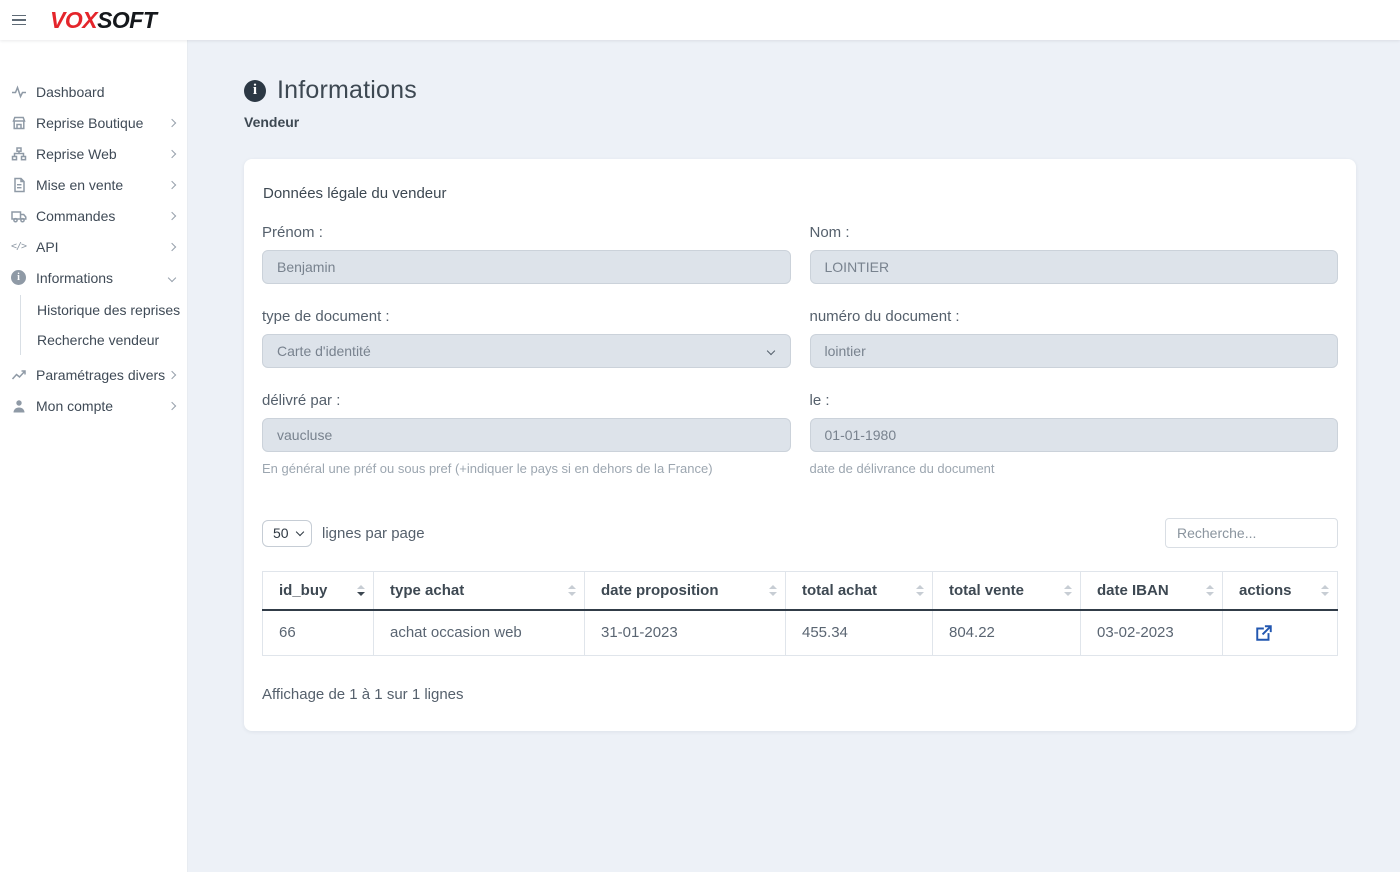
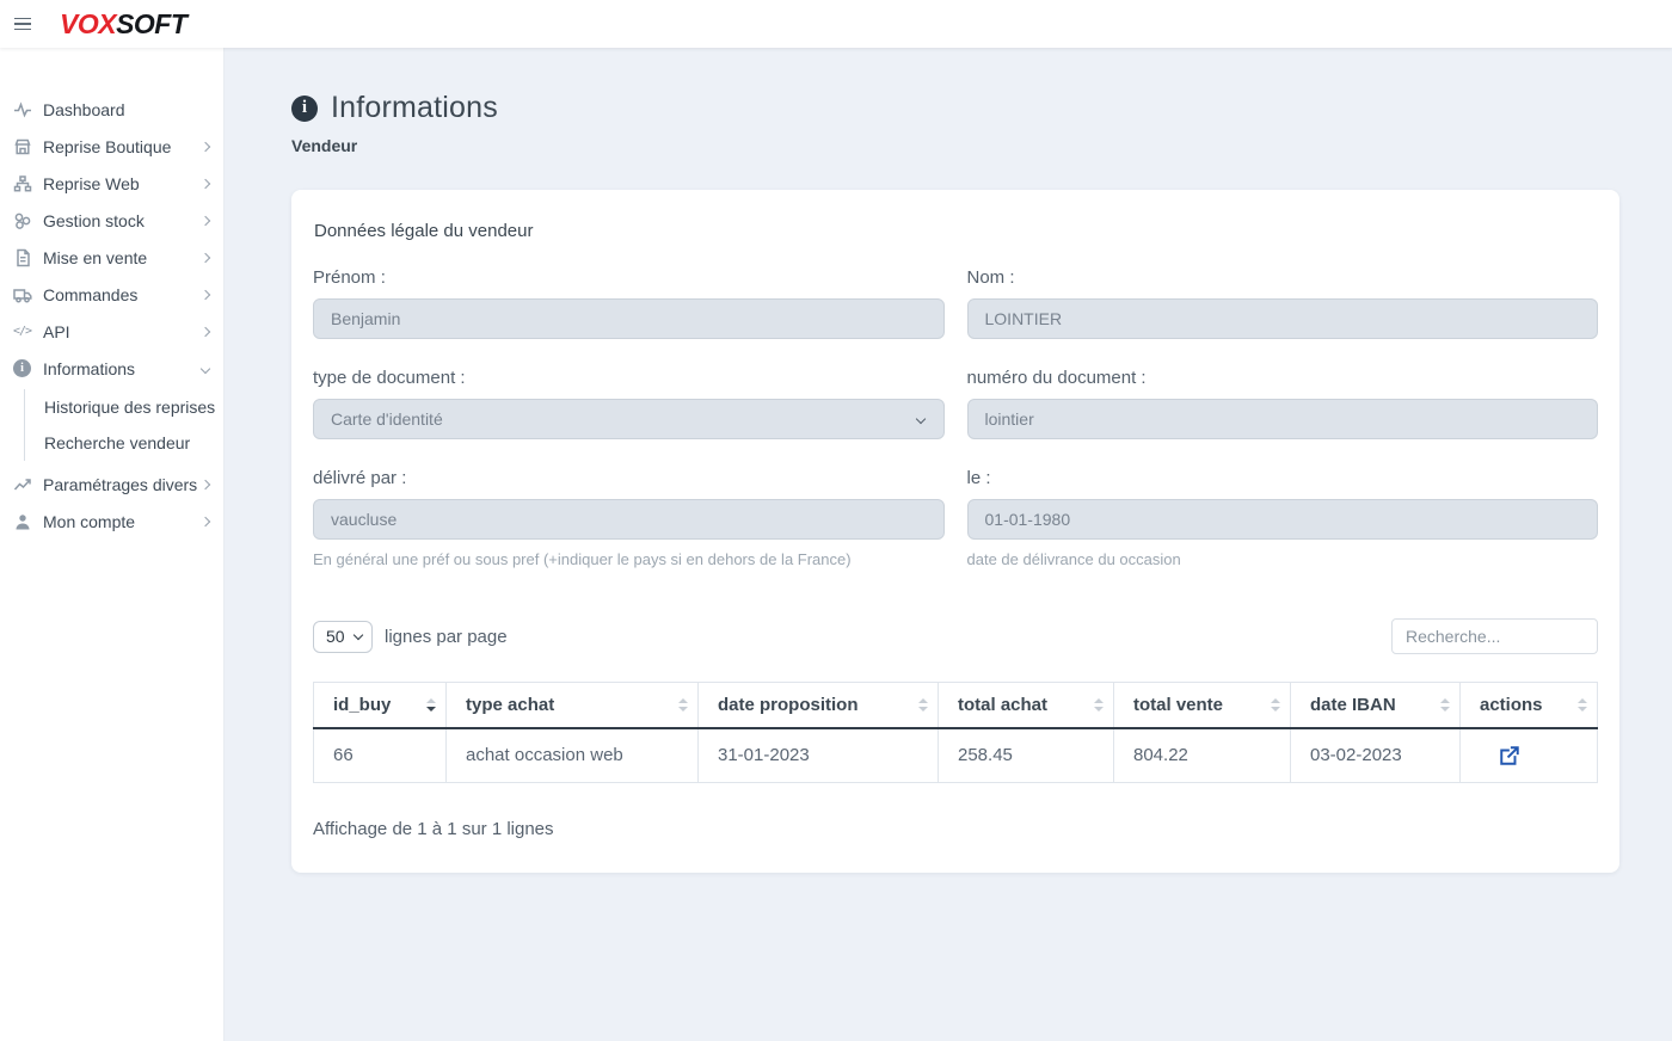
  VOXSOFT
  Dashboard
  Reprise Boutique
  Reprise Web
+ Gestion stock
  Mise en vente
  Commandes
  </>
  API
  i
  Informations
  Historique des reprises
  Recherche vendeur
  Paramétrages divers
  Mon compte
  i
  Informations
  Vendeur
  Données légale du vendeur
  Prénom :
  Benjamin
  Nom :
  LOINTIER
  type de document :
  Carte d'identité
  numéro du document :
  lointier
  délivré par :
  vaucluse
  En général une préf ou sous pref (+indiquer le pays si en dehors de la France)
  le :
  01-01-1980
- date de délivrance du document
+ date de délivrance du occasion
  50
  lignes par page
  Recherche...
  id_buy	type achat	date proposition	total achat	total vente	date IBAN	actions
- 66	achat occasion web	31-01-2023	455.34	804.22	03-02-2023
+ 66	achat occasion web	31-01-2023	258.45	804.22	03-02-2023
  Affichage de 1 à 1 sur 1 lignes
